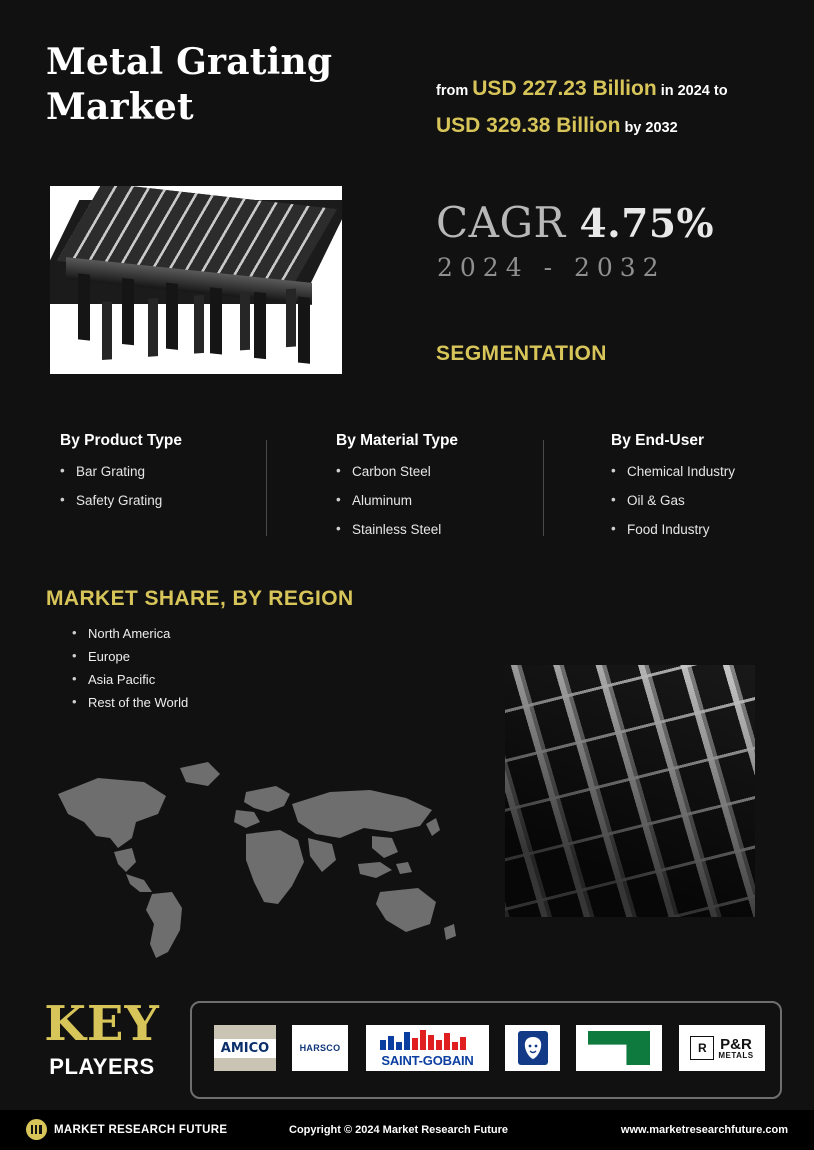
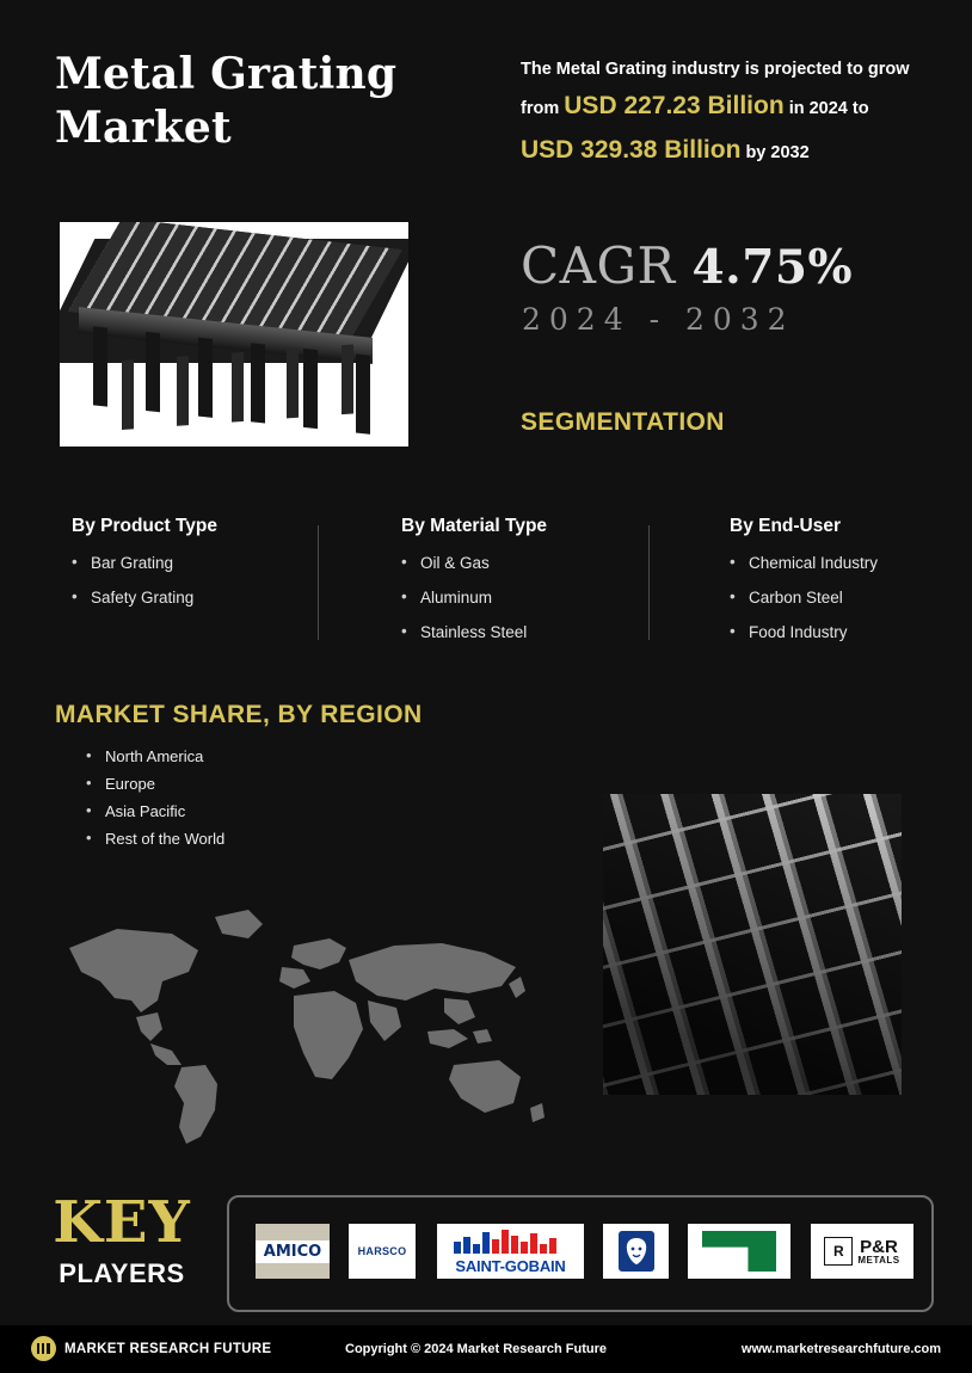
  Metal Grating Market
+ The Metal Grating industry is projected to grow
  from USD 227.23 Billion in 2024 to
  USD 329.38 Billion by 2032
  CAGR 4.75%
  2024 - 2032
  SEGMENTATION
  By Product Type
  Bar Grating
  Safety Grating
  By Material Type
- Carbon Steel
+ Oil & Gas
  Aluminum
  Stainless Steel
  By End-User
  Chemical Industry
- Oil & Gas
+ Carbon Steel
  Food Industry
  MARKET SHARE, BY REGION
  North America
  Europe
  Asia Pacific
  Rest of the World
  KEY
  PLAYERS
  AMICO
  HARSCO
  SAINT-GOBAIN
  R
  P&R
  METALS
  MARKET RESEARCH FUTURE
  Copyright © 2024 Market Research Future
  www.marketresearchfuture.com
